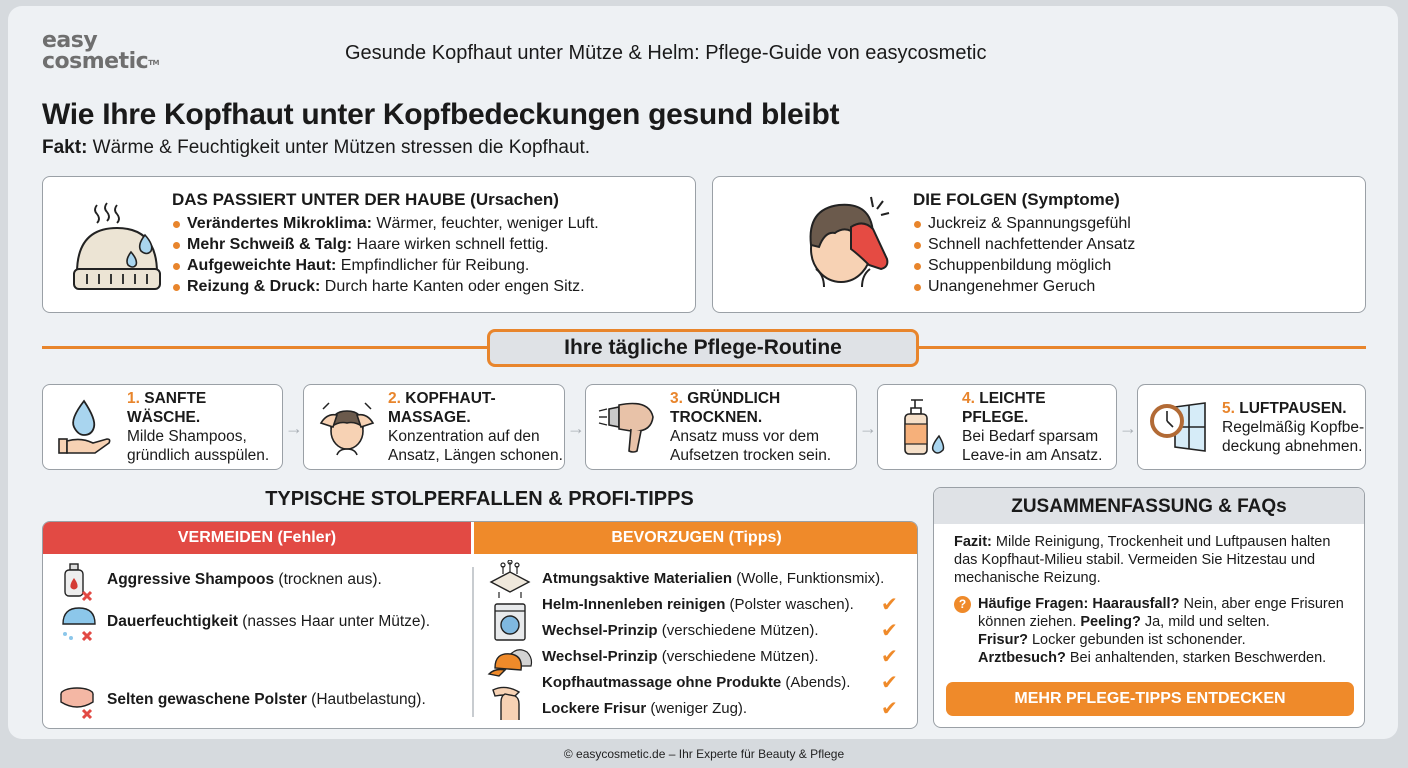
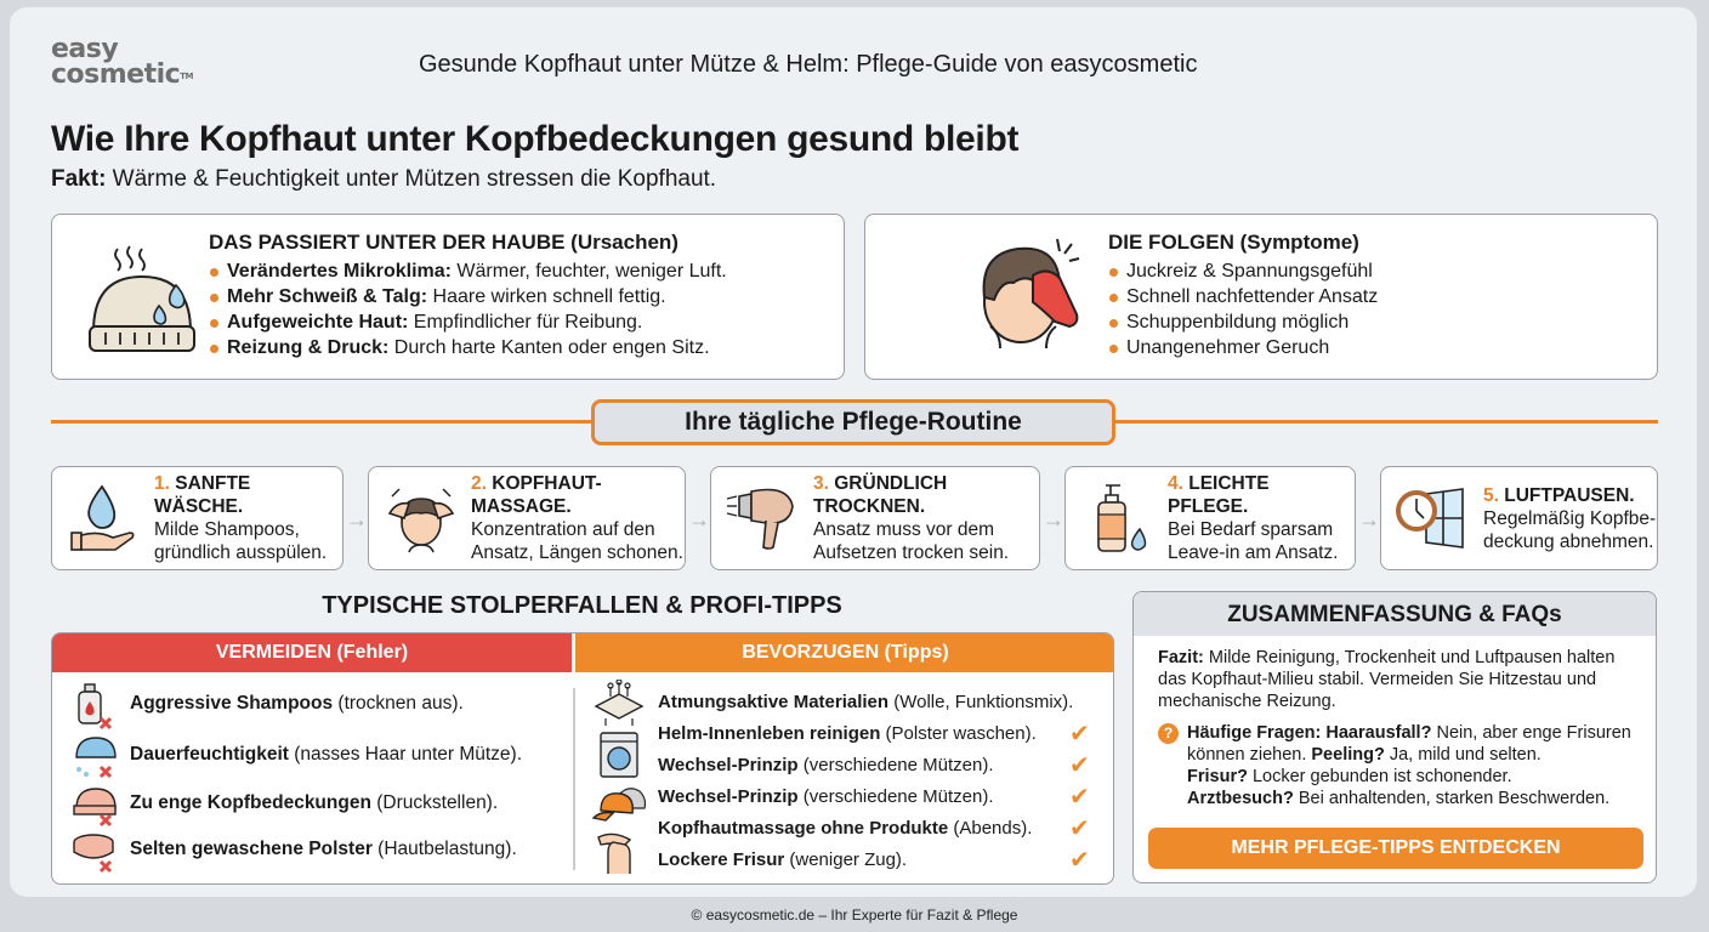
  easy
  cosmeticTM
  Gesunde Kopfhaut unter Mütze & Helm: Pflege-Guide von easycosmetic
  Wie Ihre Kopfhaut unter Kopfbedeckungen gesund bleibt
  Fakt: Wärme & Feuchtigkeit unter Mützen stressen die Kopfhaut.
  DAS PASSIERT UNTER DER HAUBE (Ursachen)
  Verändertes Mikroklima: Wärmer, feuchter, weniger Luft.
  Mehr Schweiß & Talg: Haare wirken schnell fettig.
  Aufgeweichte Haut: Empfindlicher für Reibung.
  Reizung & Druck: Durch harte Kanten oder engen Sitz.
  DIE FOLGEN (Symptome)
  Juckreiz & Spannungsgefühl
  Schnell nachfettender Ansatz
  Schuppenbildung möglich
  Unangenehmer Geruch
  Ihre tägliche Pflege-Routine
  1. SANFTE WÄSCHE.
  Milde Shampoos,
  gründlich ausspülen.
  →
  2. KOPFHAUT-MASSAGE.
  Konzentration auf den
  Ansatz, Längen schonen.
  →
  3. GRÜNDLICH TROCKNEN.
  Ansatz muss vor dem
  Aufsetzen trocken sein.
  →
  4. LEICHTE PFLEGE.
  Bei Bedarf sparsam
  Leave-in am Ansatz.
  →
  5. LUFTPAUSEN.
  Regelmäßig Kopfbe-
  deckung abnehmen.
  TYPISCHE STOLPERFALLEN & PROFI-TIPPS
  VERMEIDEN (Fehler)
  BEVORZUGEN (Tipps)
  Aggressive Shampoos (trocknen aus).
  Dauerfeuchtigkeit (nasses Haar unter Mütze).
+ Zu enge Kopfbedeckungen (Druckstellen).
  Selten gewaschene Polster (Hautbelastung).
  Atmungsaktive Materialien (Wolle, Funktionsmix).
  Helm-Innenleben reinigen (Polster waschen).
  Wechsel-Prinzip (verschiedene Mützen).
  Wechsel-Prinzip (verschiedene Mützen).
  Kopfhautmassage ohne Produkte (Abends).
  Lockere Frisur (weniger Zug).
  ✔
  ✔
  ✔
  ✔
  ✔
  ZUSAMMENFASSUNG & FAQs
  Fazit: Milde Reinigung, Trockenheit und Luftpausen halten das Kopfhaut-Milieu stabil. Vermeiden Sie Hitzestau und mechanische Reizung.
  ?
  Häufige Fragen: Haarausfall? Nein, aber enge Frisuren können ziehen. Peeling? Ja, mild und selten.
  Frisur? Locker gebunden ist schonender.
  Arztbesuch? Bei anhaltenden, starken Beschwerden.
  MEHR PFLEGE-TIPPS ENTDECKEN
- © easycosmetic.de – Ihr Experte für Beauty & Pflege
+ © easycosmetic.de – Ihr Experte für Fazit & Pflege
